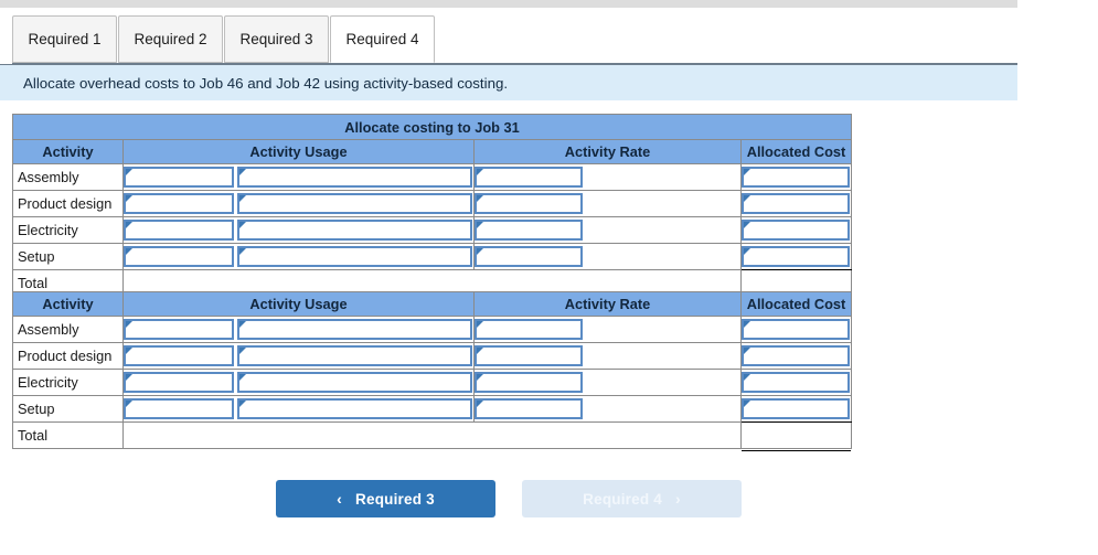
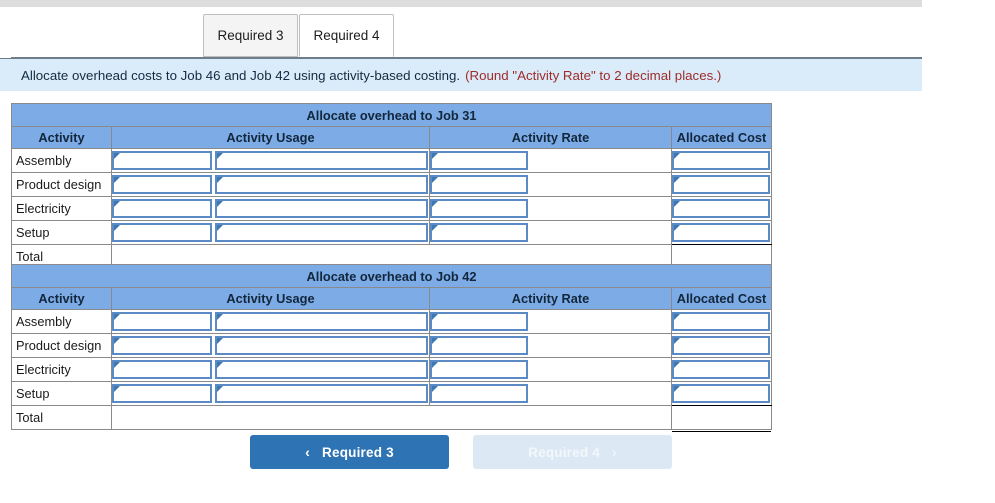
- Required 1
- Required 2
  Required 3
  Required 4
  Allocate overhead costs to Job 46 and Job 42 using activity-based costing.
+ (Round "Activity Rate" to 2 decimal places.)
- Allocate costing to Job 31
+ Allocate overhead to Job 31
  Activity	Activity Usage	Activity Rate	Allocated Cost
  Assembly
  Product design
  Electricity
  Setup
  Total
+ Allocate overhead to Job 42
  Activity	Activity Usage	Activity Rate	Allocated Cost
  Assembly
  Product design
  Electricity
  Setup
  Total
  ‹
  Required 3
